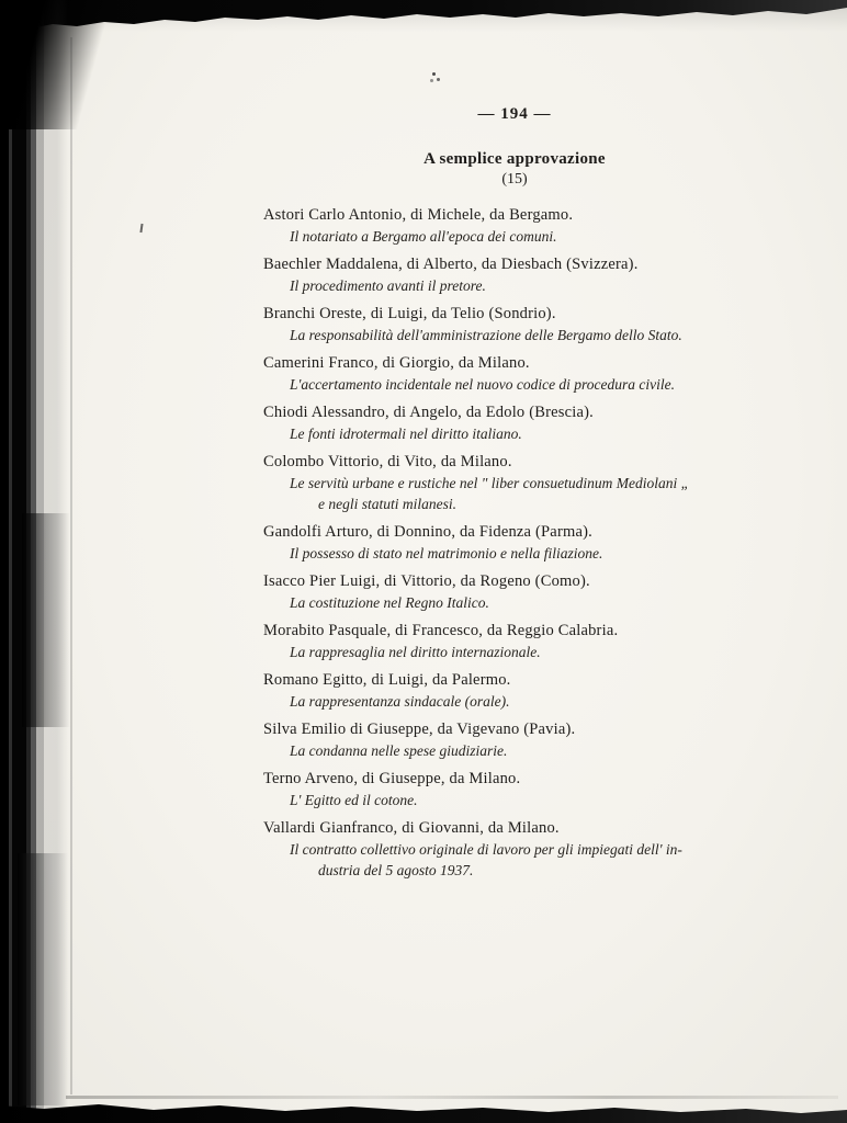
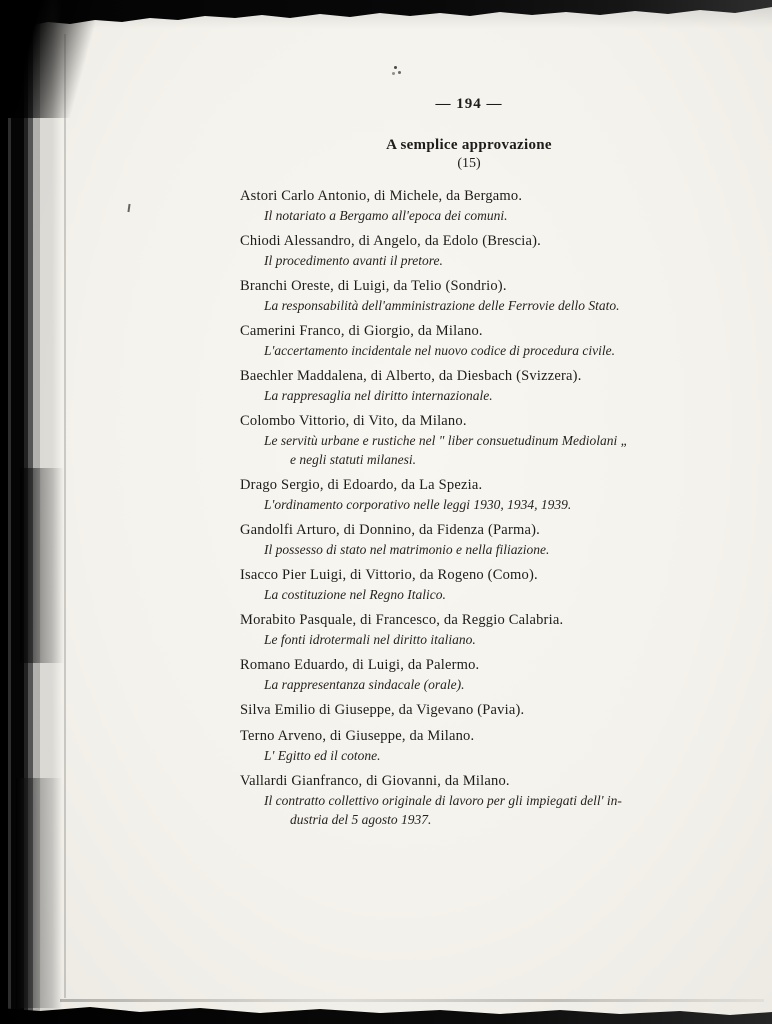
  — 194 —
  A semplice approvazione
  (15)
  Astori Carlo Antonio, di Michele, da Bergamo.
  Il notariato a Bergamo all'epoca dei comuni.
- Baechler Maddalena, di Alberto, da Diesbach (Svizzera).
+ Chiodi Alessandro, di Angelo, da Edolo (Brescia).
  Il procedimento avanti il pretore.
  Branchi Oreste, di Luigi, da Telio (Sondrio).
- La responsabilità dell'amministrazione delle Bergamo dello Stato.
+ La responsabilità dell'amministrazione delle Ferrovie dello Stato.
  Camerini Franco, di Giorgio, da Milano.
  L'accertamento incidentale nel nuovo codice di procedura civile.
- Chiodi Alessandro, di Angelo, da Edolo (Brescia).
+ Baechler Maddalena, di Alberto, da Diesbach (Svizzera).
- Le fonti idrotermali nel diritto italiano.
+ La rappresaglia nel diritto internazionale.
  Colombo Vittorio, di Vito, da Milano.
  Le servitù urbane e rustiche nel " liber consuetudinum Mediolani „
  e negli statuti milanesi.
+ Drago Sergio, di Edoardo, da La Spezia.
+ L'ordinamento corporativo nelle leggi 1930, 1934, 1939.
  Gandolfi Arturo, di Donnino, da Fidenza (Parma).
  Il possesso di stato nel matrimonio e nella filiazione.
  Isacco Pier Luigi, di Vittorio, da Rogeno (Como).
  La costituzione nel Regno Italico.
  Morabito Pasquale, di Francesco, da Reggio Calabria.
- La rappresaglia nel diritto internazionale.
+ Le fonti idrotermali nel diritto italiano.
- Romano Egitto, di Luigi, da Palermo.
+ Romano Eduardo, di Luigi, da Palermo.
  La rappresentanza sindacale (orale).
  Silva Emilio di Giuseppe, da Vigevano (Pavia).
- La condanna nelle spese giudiziarie.
  Terno Arveno, di Giuseppe, da Milano.
  L' Egitto ed il cotone.
  Vallardi Gianfranco, di Giovanni, da Milano.
  Il contratto collettivo originale di lavoro per gli impiegati dell' in-
  dustria del 5 agosto 1937.
